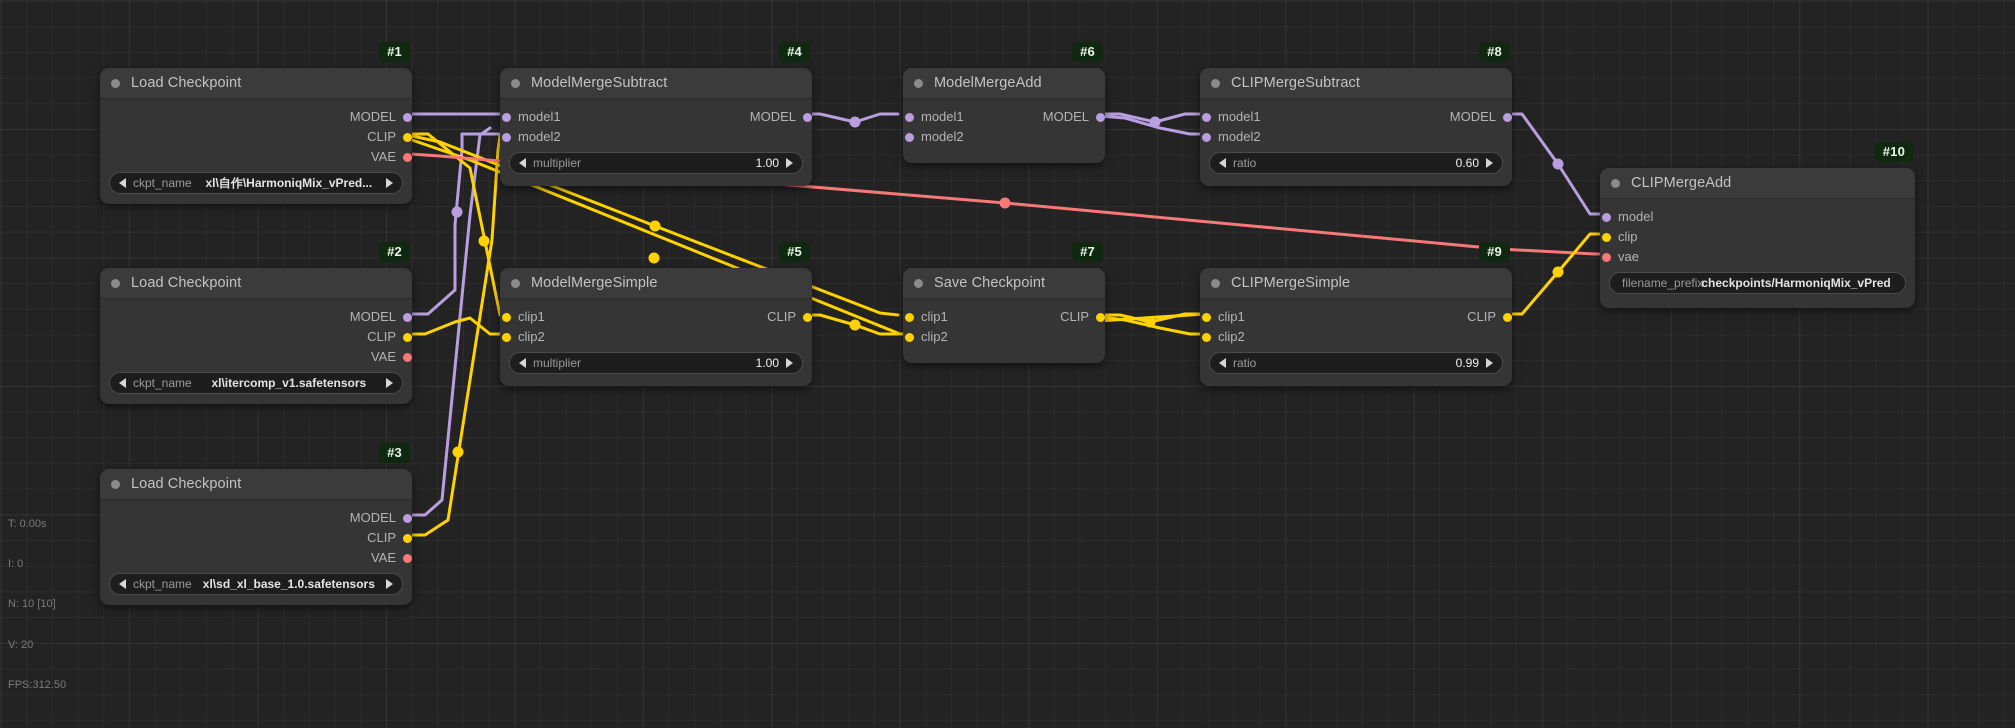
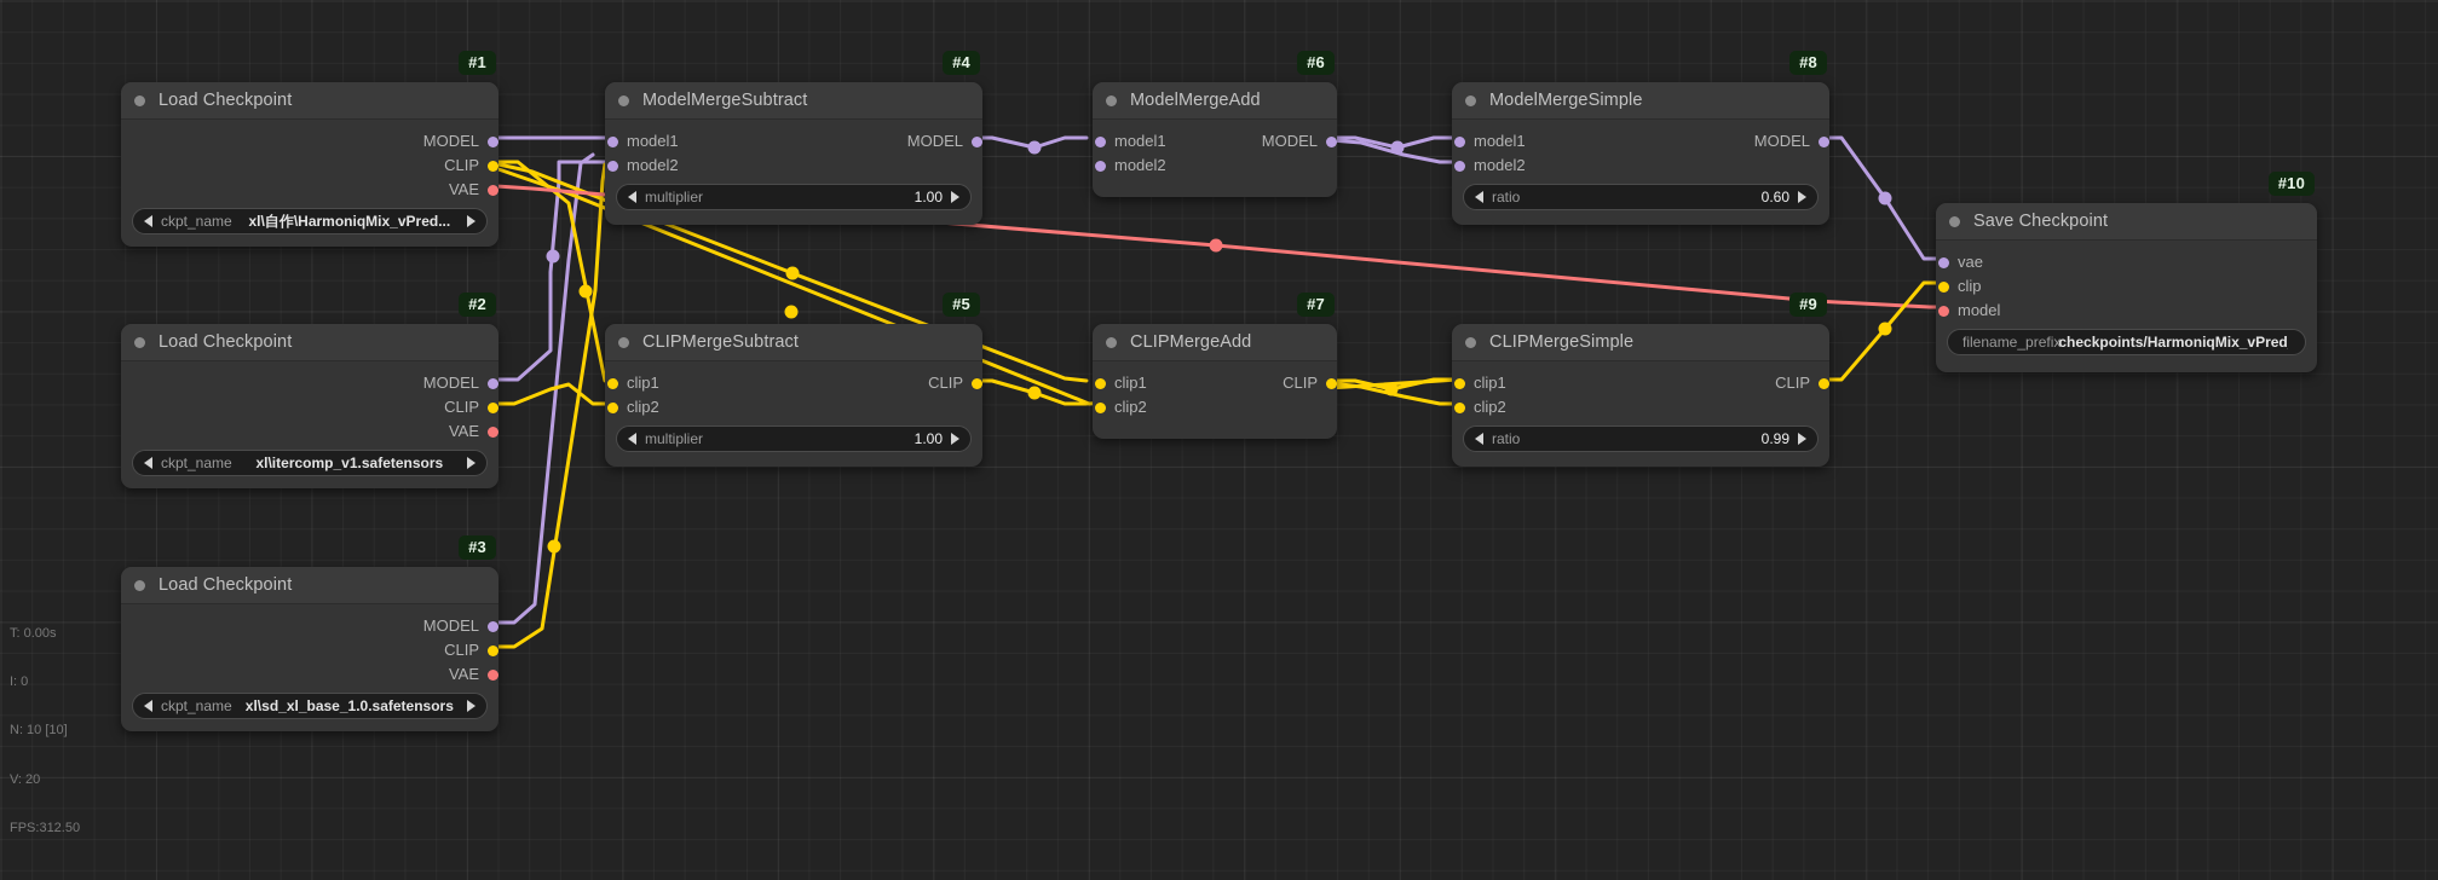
  #1
  Load Checkpoint
  MODEL
  CLIP
  VAE
  ckpt_name
  xl\自作\HarmoniqMix_vPred...
  #2
  Load Checkpoint
  MODEL
  CLIP
  VAE
  ckpt_name
  xl\itercomp_v1.safetensors
  #3
  Load Checkpoint
  MODEL
  CLIP
  VAE
  ckpt_name
  xl\sd_xl_base_1.0.safetensors
  #4
  ModelMergeSubtract
  model1
  MODEL
  model2
  multiplier
  1.00
  #5
- ModelMergeSimple
+ CLIPMergeSubtract
  clip1
  CLIP
  clip2
  multiplier
  1.00
  #6
  ModelMergeAdd
  model1
  MODEL
  model2
  #7
- Save Checkpoint
+ CLIPMergeAdd
  clip1
  CLIP
  clip2
  #8
- CLIPMergeSubtract
+ ModelMergeSimple
  model1
  MODEL
  model2
  ratio
  0.60
  #9
  CLIPMergeSimple
  clip1
  CLIP
  clip2
  ratio
  0.99
  #10
- CLIPMergeAdd
+ Save Checkpoint
- model
+ vae
  clip
- vae
+ model
  filename_prefix
  checkpoints/HarmoniqMix_vPred
  T: 0.00s
  I: 0
  N: 10 [10]
  V: 20
  FPS:312.50
